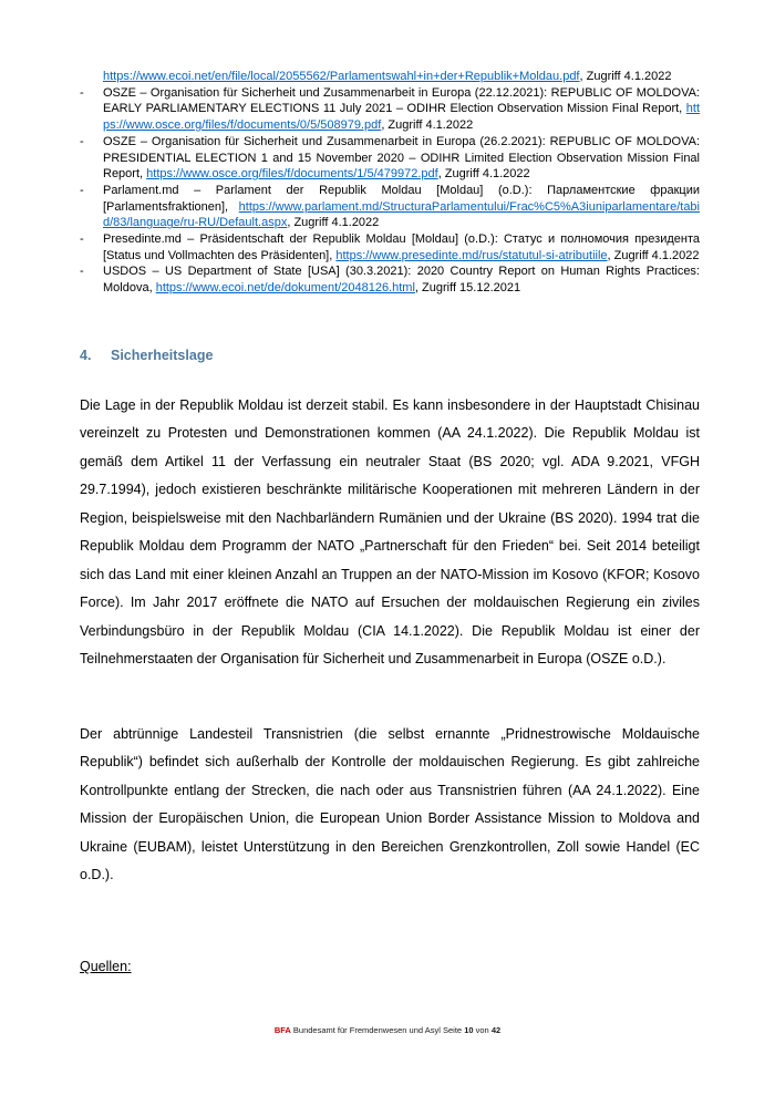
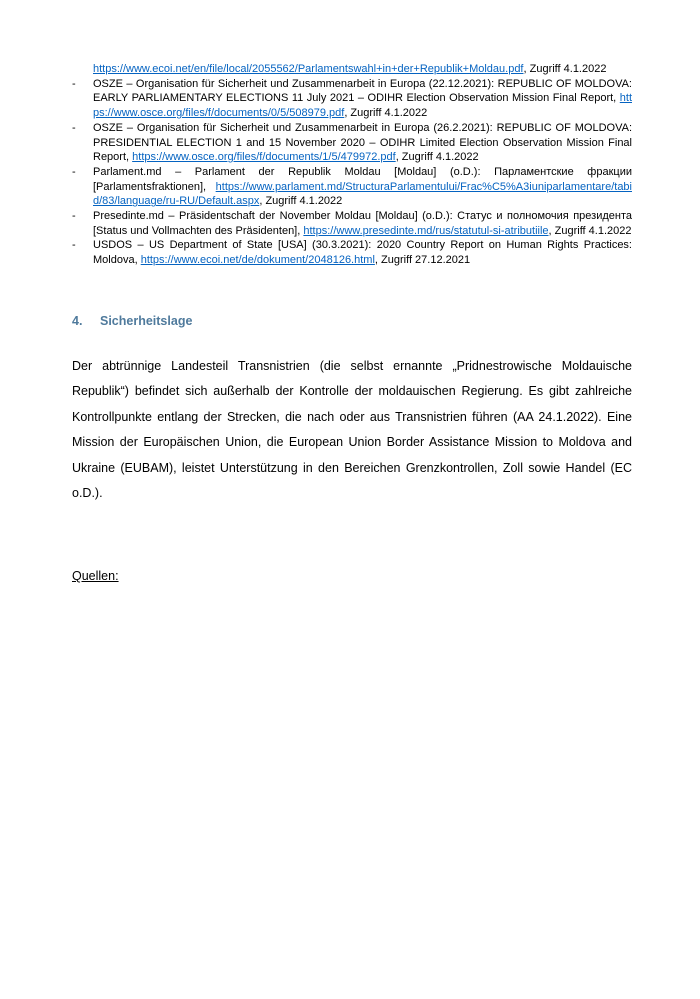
  https://www.ecoi.net/en/file/local/2055562/Parlamentswahl+in+der+Republik+Moldau.pdf, Zugriff 4.1.2022
  -
  OSZE – Organisation für Sicherheit und Zusammenarbeit in Europa (22.12.2021): REPUBLIC OF MOLDOVA: EARLY PARLIAMENTARY ELECTIONS 11 July 2021 – ODIHR Election Observation Mission Final Report, https://www.osce.org/files/f/documents/0/5/508979.pdf, Zugriff 4.1.2022
  -
  OSZE – Organisation für Sicherheit und Zusammenarbeit in Europa (26.2.2021): REPUBLIC OF MOLDOVA: PRESIDENTIAL ELECTION 1 and 15 November 2020 – ODIHR Limited Election Observation Mission Final Report, https://www.osce.org/files/f/documents/1/5/479972.pdf, Zugriff 4.1.2022
  -
  Parlament.md – Parlament der Republik Moldau [Moldau] (o.D.): Парламентские фракции [Parlamentsfraktionen], https://www.parlament.md/StructuraParlamentului/Frac%C5%A3iuniparlamentare/tabid/83/language/ru-RU/Default.aspx, Zugriff 4.1.2022
  -
- Presedinte.md – Präsidentschaft der Republik Moldau [Moldau] (o.D.): Статус и полномочия президента [Status und Vollmachten des Präsidenten], https://www.presedinte.md/rus/statutul-si-atributiile, Zugriff 4.1.2022
+ Presedinte.md – Präsidentschaft der November Moldau [Moldau] (o.D.): Статус и полномочия президента [Status und Vollmachten des Präsidenten], https://www.presedinte.md/rus/statutul-si-atributiile, Zugriff 4.1.2022
  -
- USDOS – US Department of State [USA] (30.3.2021): 2020 Country Report on Human Rights Practices: Moldova, https://www.ecoi.net/de/dokument/2048126.html, Zugriff 15.12.2021
+ USDOS – US Department of State [USA] (30.3.2021): 2020 Country Report on Human Rights Practices: Moldova, https://www.ecoi.net/de/dokument/2048126.html, Zugriff 27.12.2021
  4. Sicherheitslage
- Die Lage in der Republik Moldau ist derzeit stabil. Es kann insbesondere in der Hauptstadt Chisinau vereinzelt zu Protesten und Demonstrationen kommen (AA 24.1.2022). Die Republik Moldau ist gemäß dem Artikel 11 der Verfassung ein neutraler Staat (BS 2020; vgl. ADA 9.2021, VFGH 29.7.1994), jedoch existieren beschränkte militärische Kooperationen mit mehreren Ländern in der Region, beispielsweise mit den Nachbarländern Rumänien und der Ukraine (BS 2020). 1994 trat die Republik Moldau dem Programm der NATO „Partnerschaft für den Frieden“ bei. Seit 2014 beteiligt sich das Land mit einer kleinen Anzahl an Truppen an der NATO-Mission im Kosovo (KFOR; Kosovo Force). Im Jahr 2017 eröffnete die NATO auf Ersuchen der moldauischen Regierung ein ziviles Verbindungsbüro in der Republik Moldau (CIA 14.1.2022). Die Republik Moldau ist einer der Teilnehmerstaaten der Organisation für Sicherheit und Zusammenarbeit in Europa (OSZE o.D.).
  Der abtrünnige Landesteil Transnistrien (die selbst ernannte „Pridnestrowische Moldauische Republik“) befindet sich außerhalb der Kontrolle der moldauischen Regierung. Es gibt zahlreiche Kontrollpunkte entlang der Strecken, die nach oder aus Transnistrien führen (AA 24.1.2022). Eine Mission der Europäischen Union, die European Union Border Assistance Mission to Moldova and Ukraine (EUBAM), leistet Unterstützung in den Bereichen Grenzkontrollen, Zoll sowie Handel (EC o.D.).
  Quellen:
- BFA Bundesamt für Fremdenwesen und Asyl Seite 10 von 42
